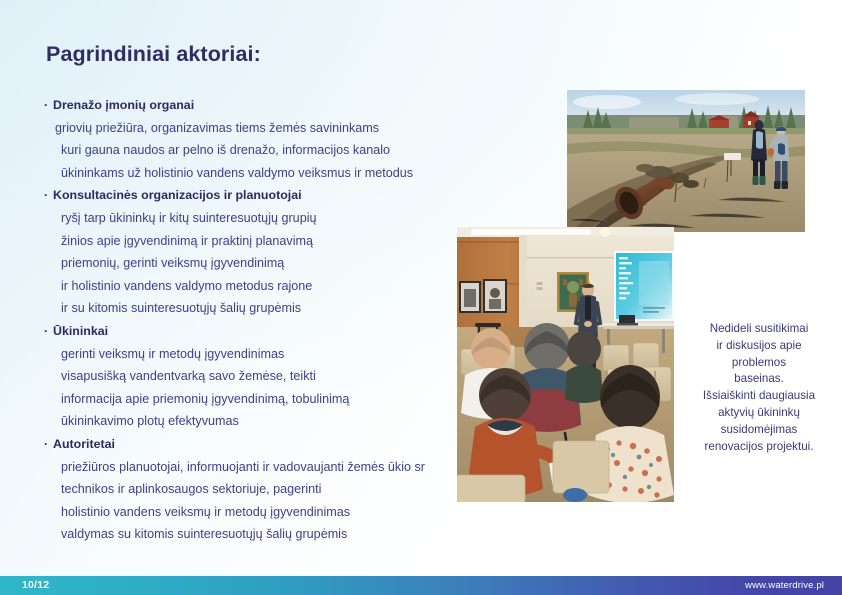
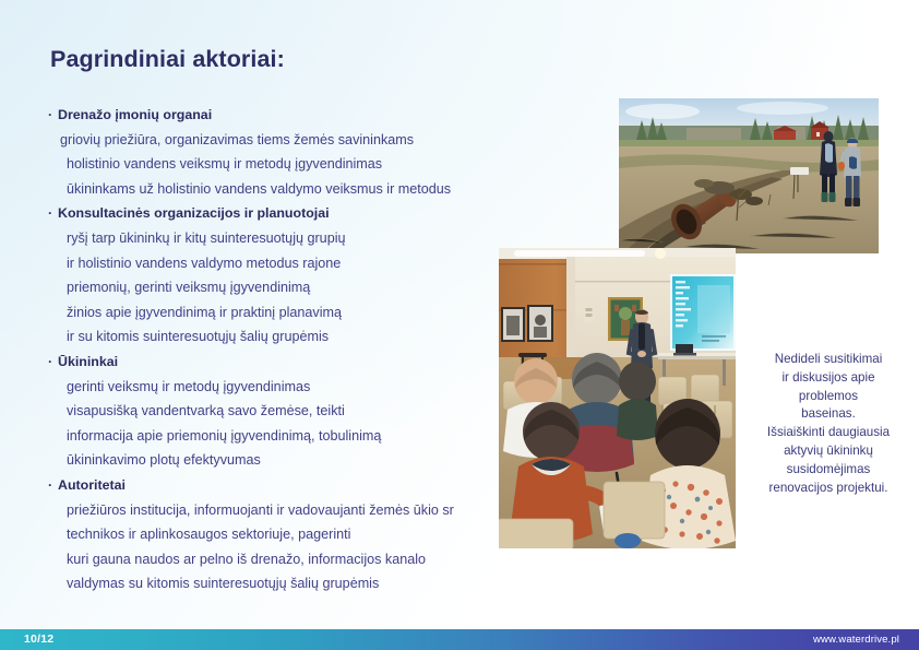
  Pagrindiniai aktoriai:
  · Drenažo įmonių organai
  griovių priežiūra, organizavimas tiems žemės savininkams
- kuri gauna naudos ar pelno iš drenažo, informacijos kanalo
+ holistinio vandens veiksmų ir metodų įgyvendinimas
  ūkininkams už holistinio vandens valdymo veiksmus ir metodus
  · Konsultacinės organizacijos ir planuotojai
  ryšį tarp ūkininkų ir kitų suinteresuotųjų grupių
- žinios apie įgyvendinimą ir praktinį planavimą
+ ir holistinio vandens valdymo metodus rajone
  priemonių, gerinti veiksmų įgyvendinimą
- ir holistinio vandens valdymo metodus rajone
+ žinios apie įgyvendinimą ir praktinį planavimą
  ir su kitomis suinteresuotųjų šalių grupėmis
  · Ūkininkai
  gerinti veiksmų ir metodų įgyvendinimas
  visapusišką vandentvarką savo žemėse, teikti
  informacija apie priemonių įgyvendinimą, tobulinimą
  ūkininkavimo plotų efektyvumas
  · Autoritetai
- priežiūros planuotojai, informuojanti ir vadovaujanti žemės ūkio sr
+ priežiūros institucija, informuojanti ir vadovaujanti žemės ūkio sr
  technikos ir aplinkosaugos sektoriuje, pagerinti
- holistinio vandens veiksmų ir metodų įgyvendinimas
+ kuri gauna naudos ar pelno iš drenažo, informacijos kanalo
  valdymas su kitomis suinteresuotųjų šalių grupėmis
  Nedideli susitikimai
  ir diskusijos apie
  problemos
  baseinas.
  Išsiaiškinti daugiausia
  aktyvių ūkininkų
  susidomėjimas
  renovacijos projektui.
  10/12
  www.waterdrive.pl
